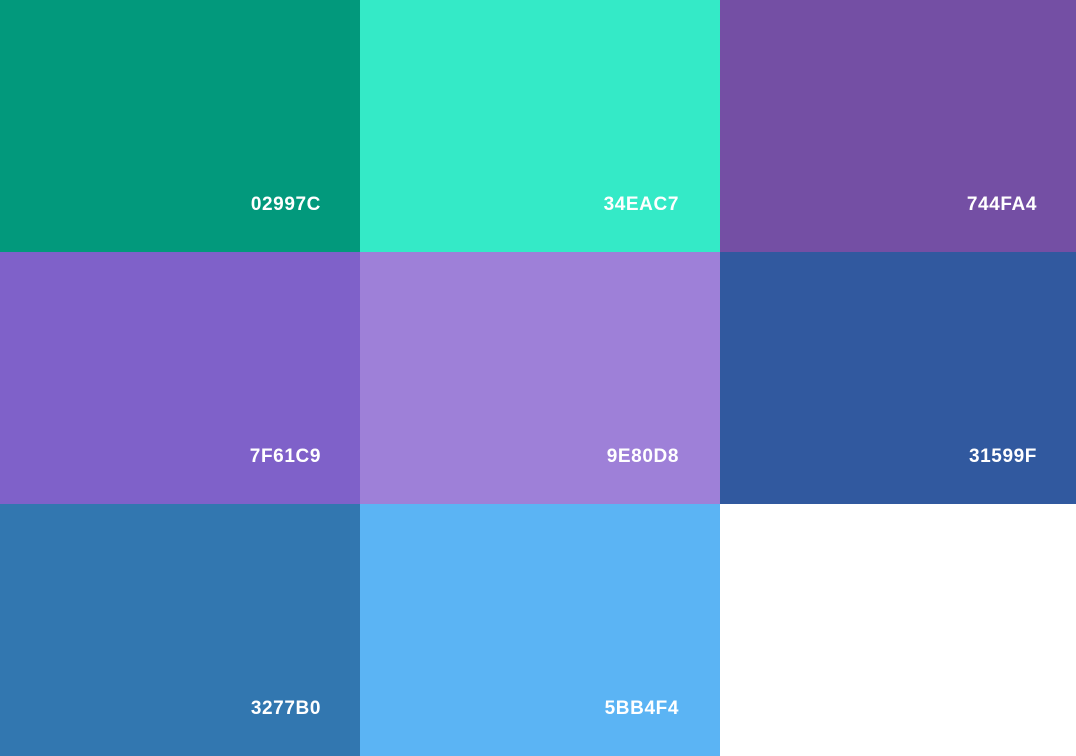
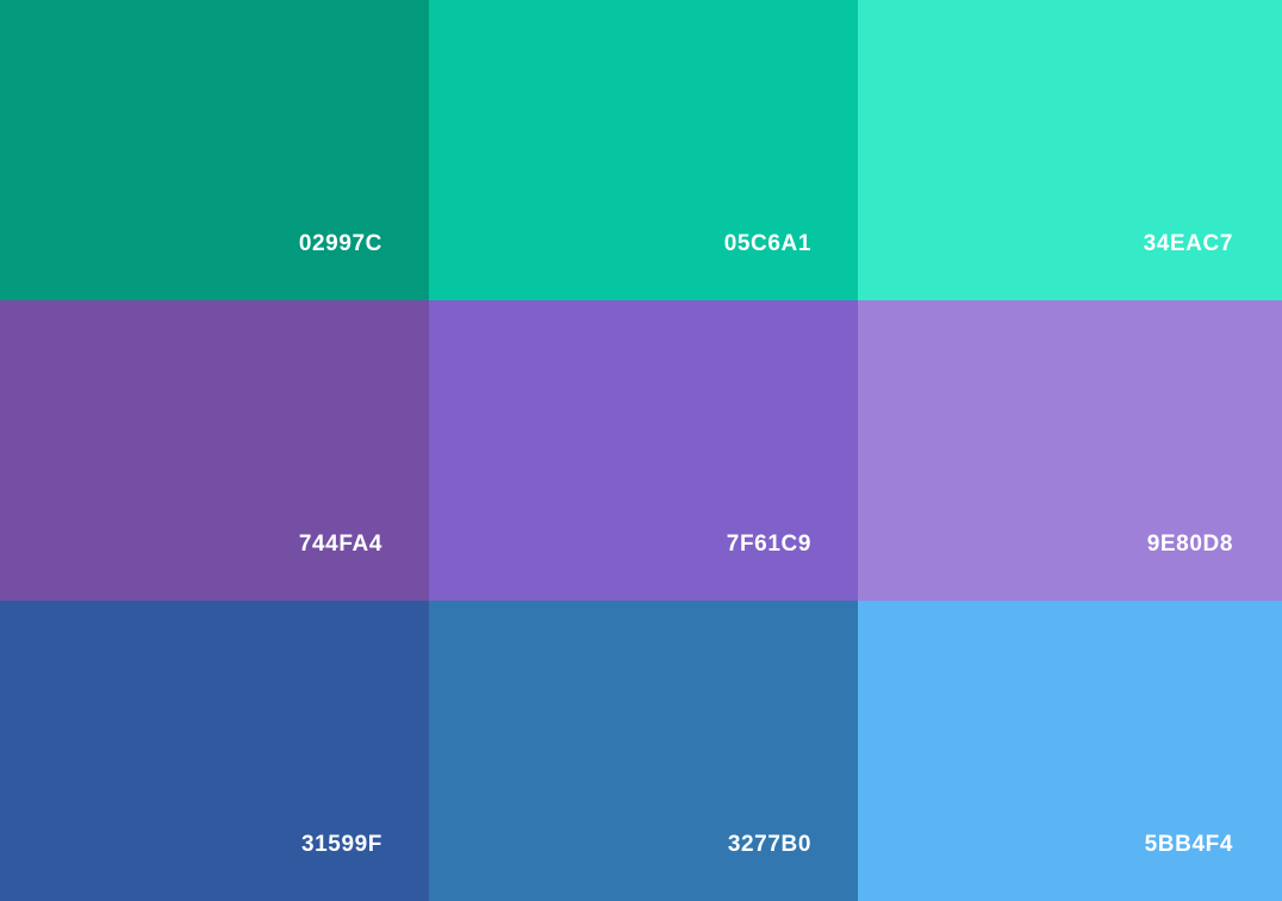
  02997C
+ 05C6A1
  34EAC7
  744FA4
  7F61C9
  9E80D8
  31599F
  3277B0
  5BB4F4
